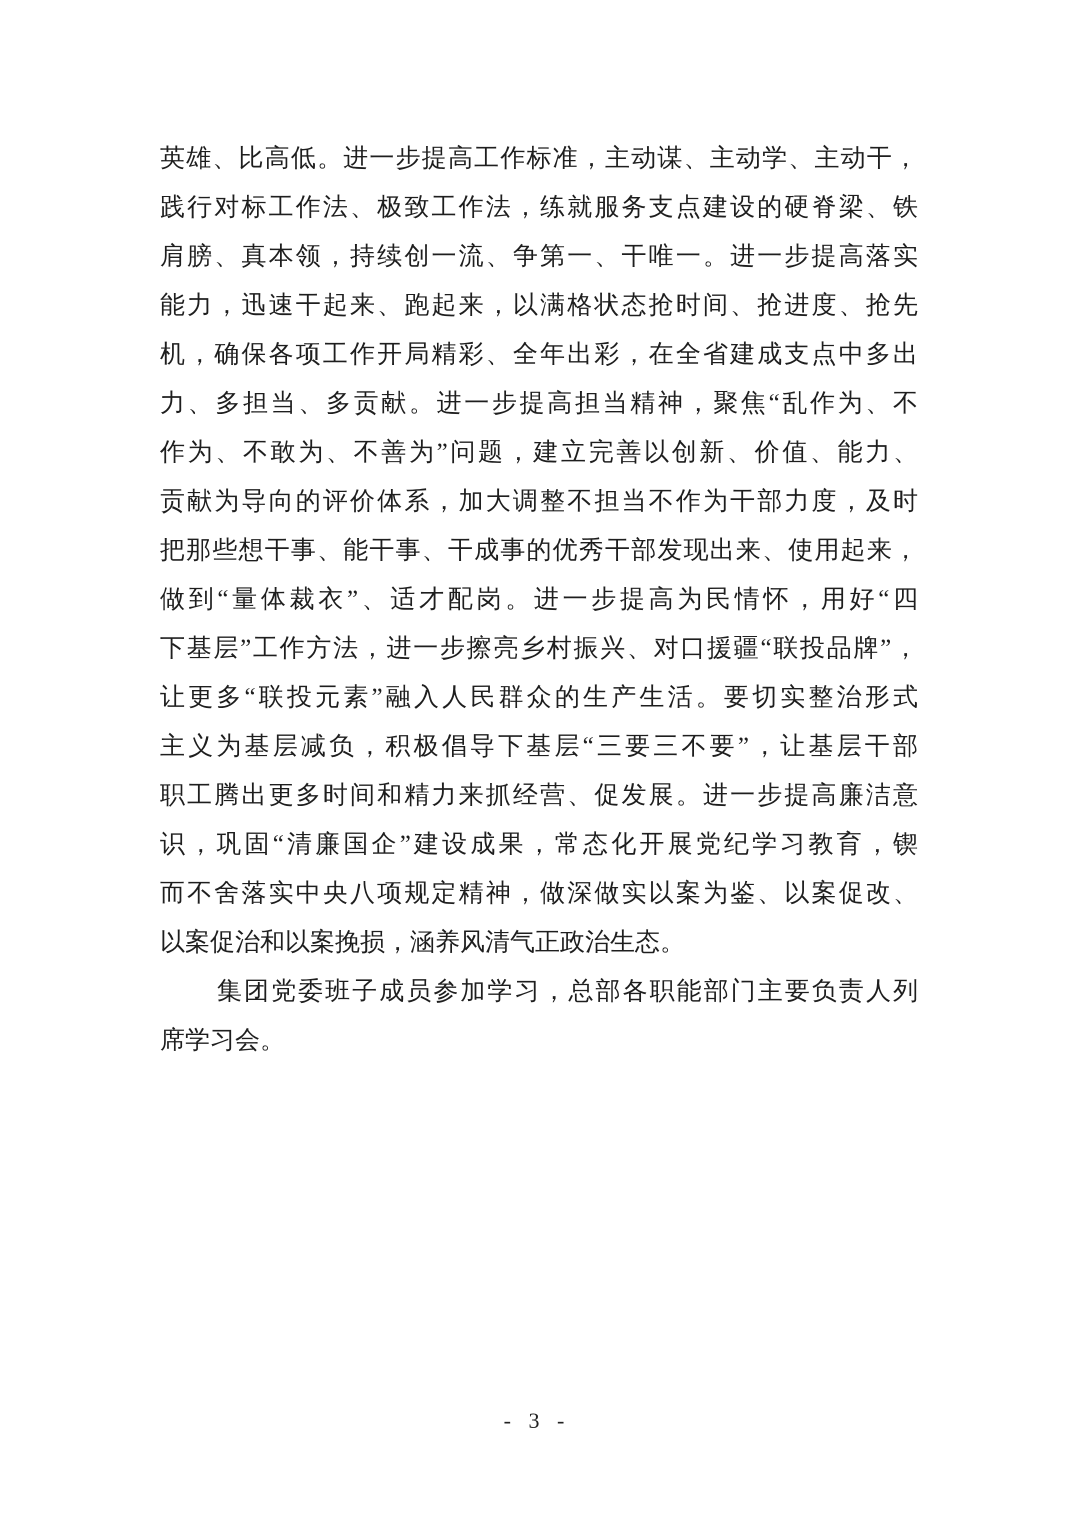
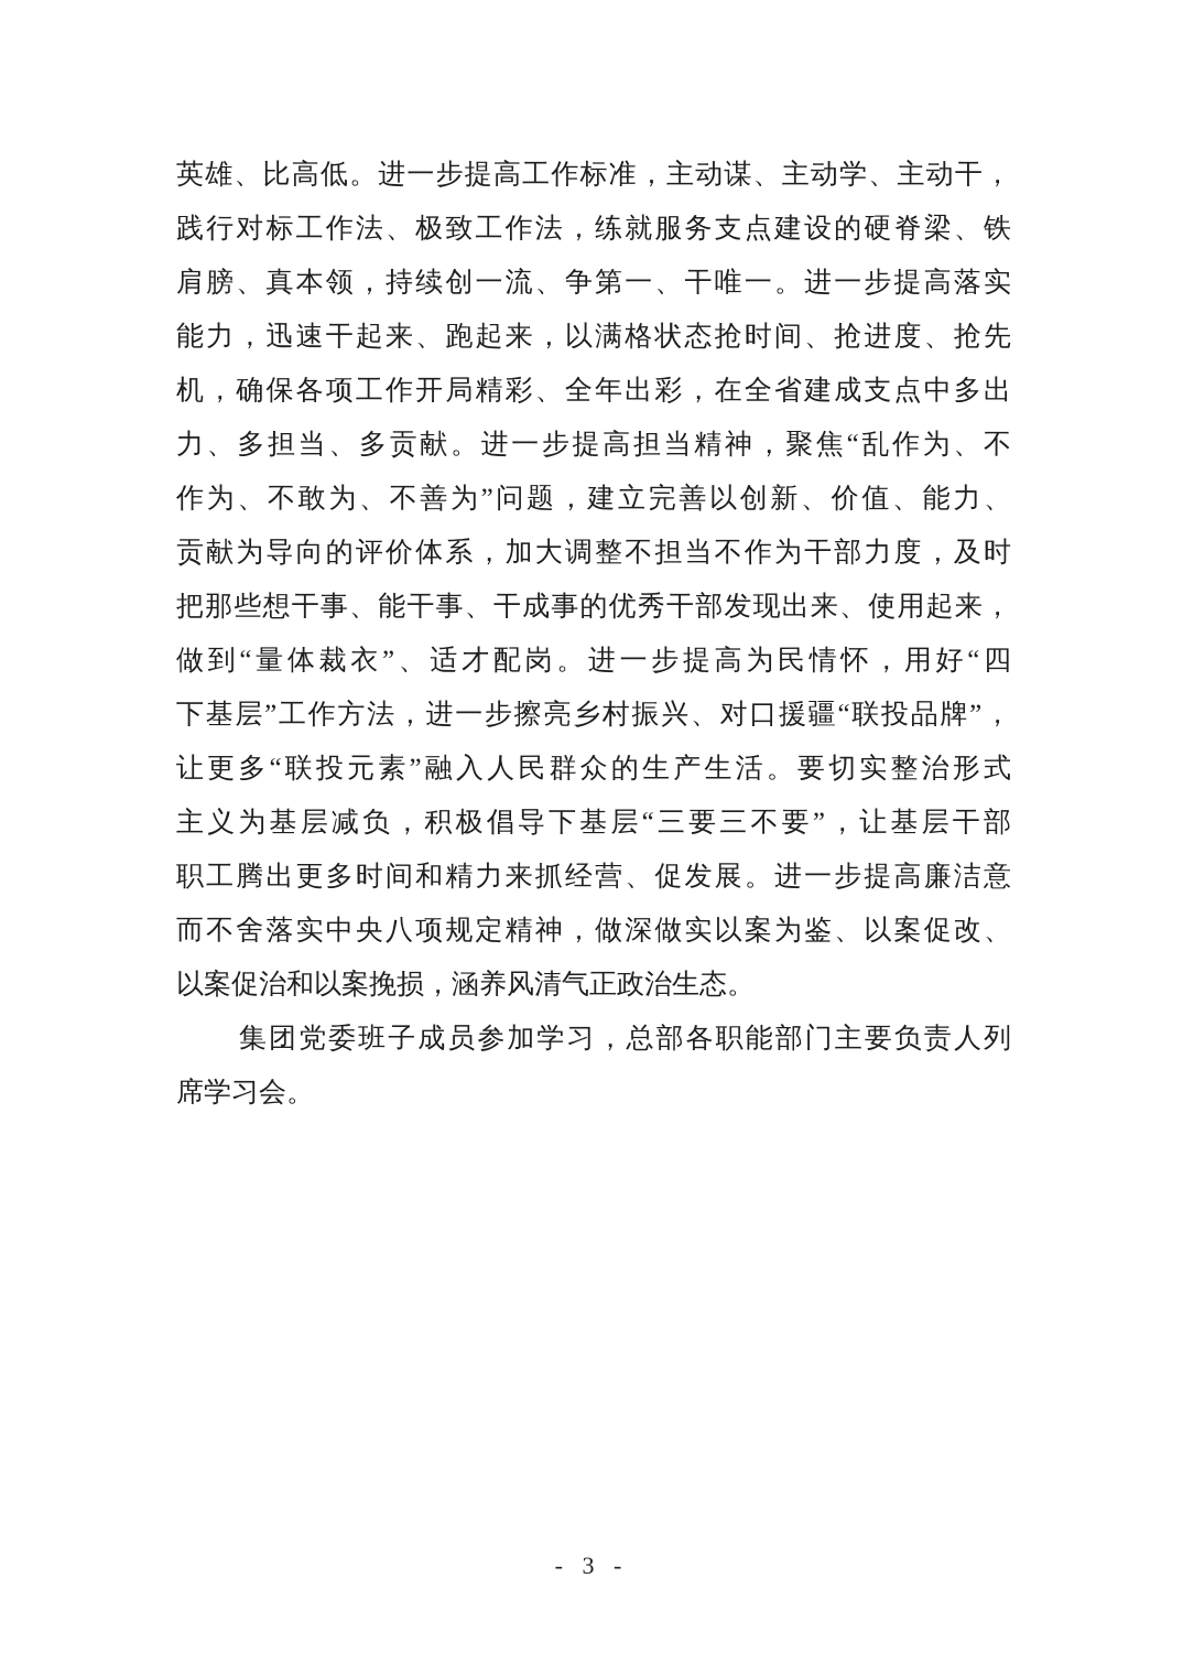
  英雄、比高低。进一步提高工作标准，主动谋、主动学、主动干，
  践行对标工作法、极致工作法，练就服务支点建设的硬脊梁、铁
  肩膀、真本领，持续创一流、争第一、干唯一。进一步提高落实
  能力，迅速干起来、跑起来，以满格状态抢时间、抢进度、抢先
  机，确保各项工作开局精彩、全年出彩，在全省建成支点中多出
  力、多担当、多贡献。进一步提高担当精神，聚焦“乱作为、不
  作为、不敢为、不善为”问题，建立完善以创新、价值、能力、
  贡献为导向的评价体系，加大调整不担当不作为干部力度，及时
  把那些想干事、能干事、干成事的优秀干部发现出来、使用起来，
  做到“量体裁衣”、适才配岗。进一步提高为民情怀，用好“四
  下基层”工作方法，进一步擦亮乡村振兴、对口援疆“联投品牌”，
  让更多“联投元素”融入人民群众的生产生活。要切实整治形式
  主义为基层减负，积极倡导下基层“三要三不要”，让基层干部
  职工腾出更多时间和精力来抓经营、促发展。进一步提高廉洁意
- 识，巩固“清廉国企”建设成果，常态化开展党纪学习教育，锲
  而不舍落实中央八项规定精神，做深做实以案为鉴、以案促改、
  以案促治和以案挽损，涵养风清气正政治生态。
  集团党委班子成员参加学习，总部各职能部门主要负责人列
  席学习会。
  - 3 -
